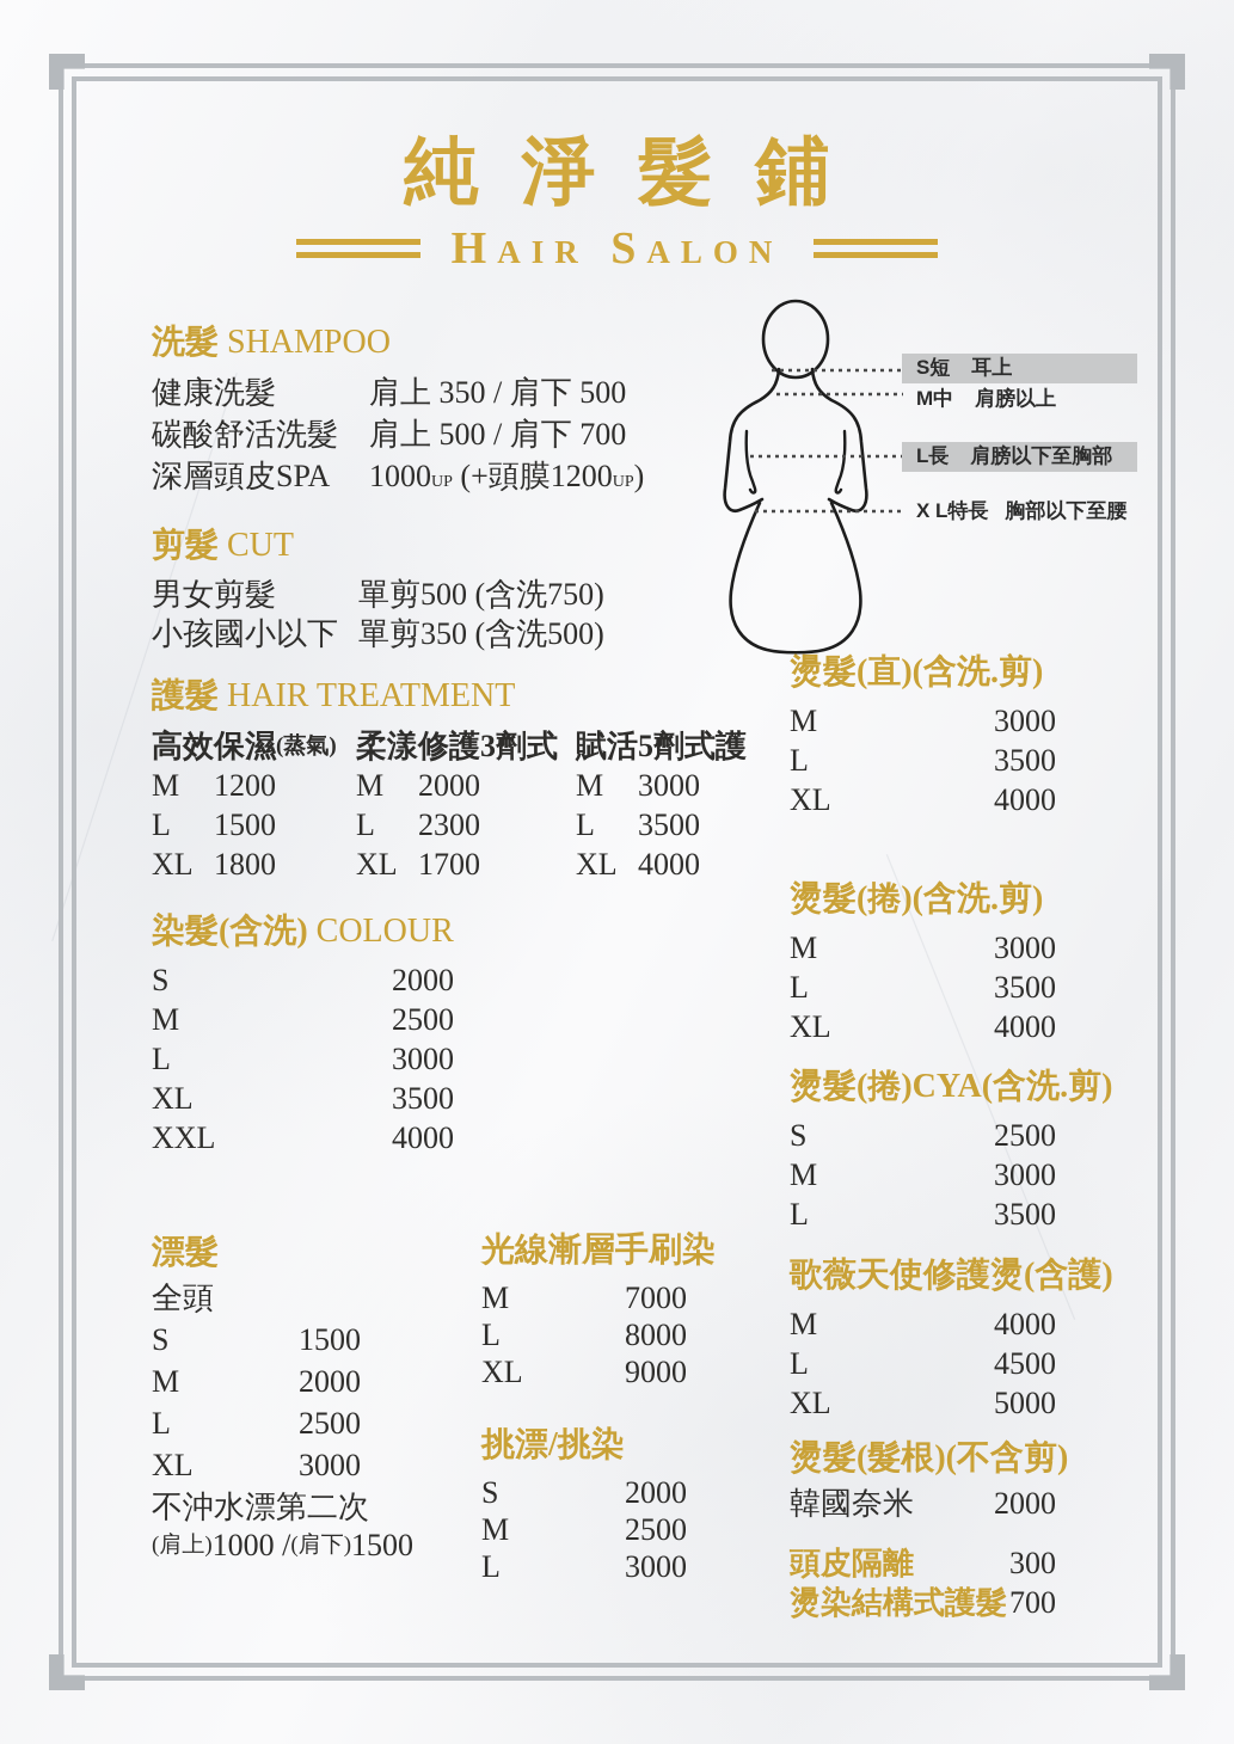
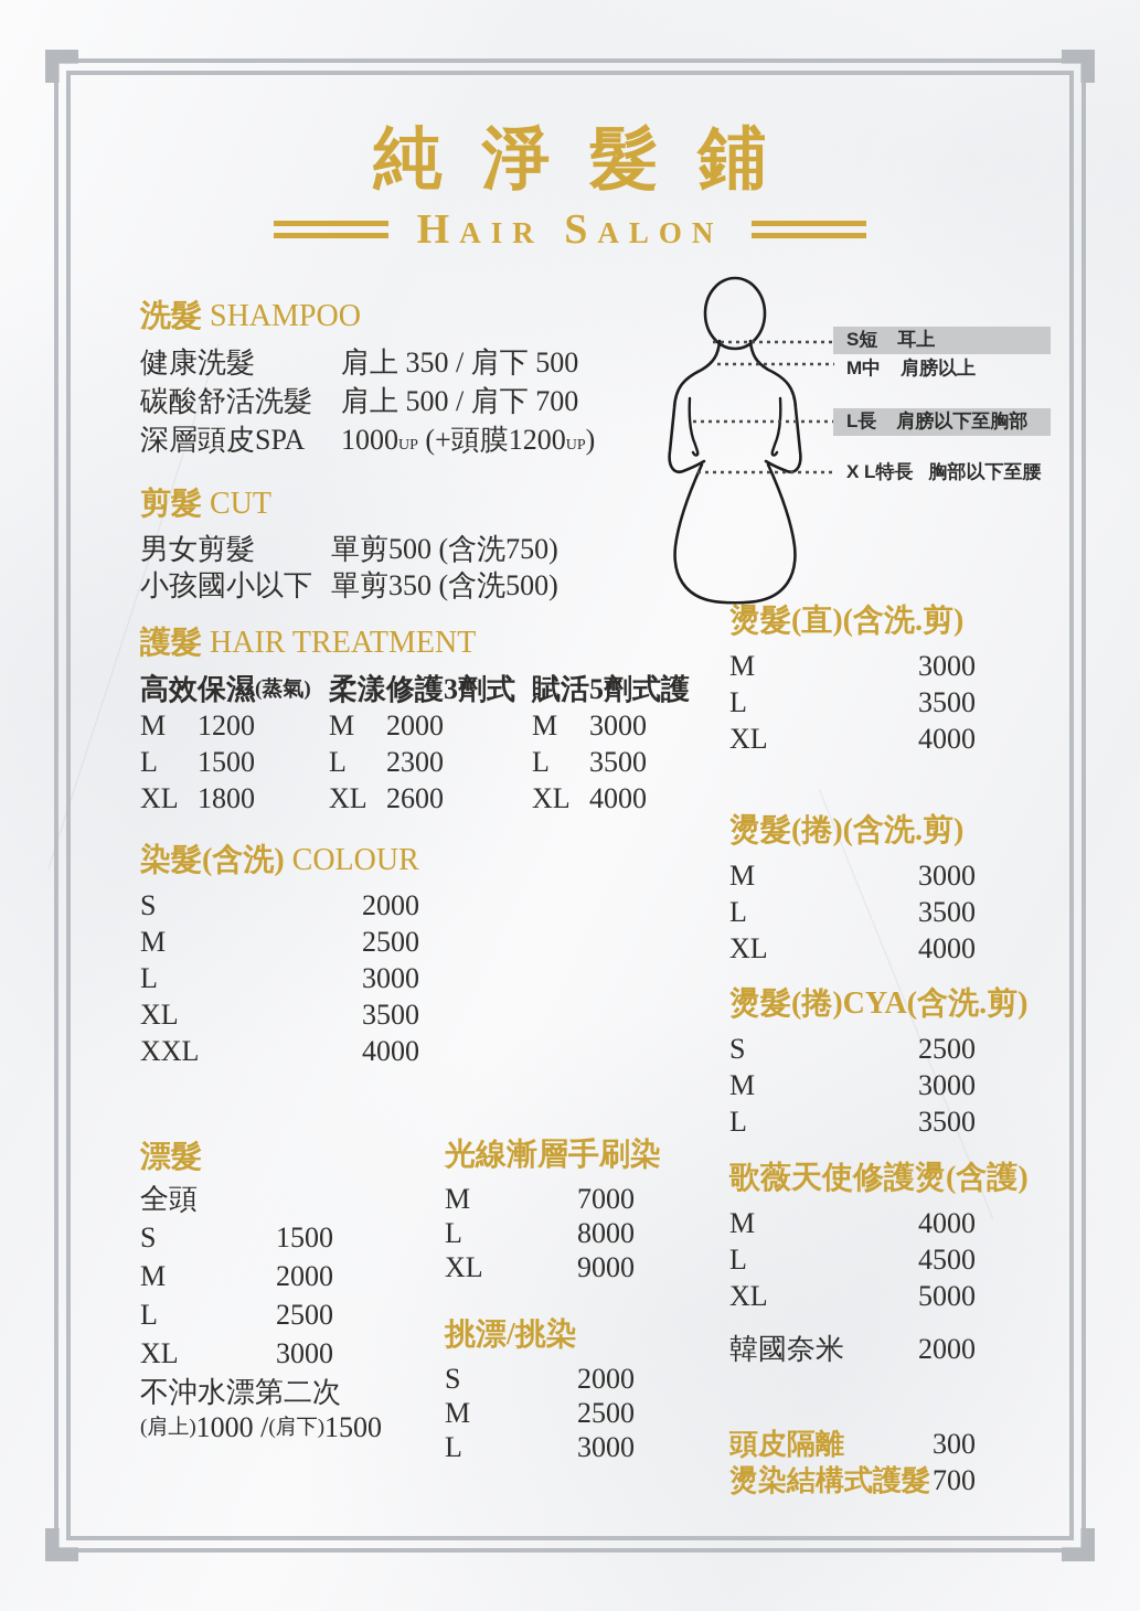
  純淨髮鋪
  Hair Salon
  洗髮 SHAMPOO
  健康洗髮
  肩上 350 / 肩下 500
  碳酸舒活洗髮
  肩上 500 / 肩下 700
  深層頭皮SPA
  1000UP (+頭膜1200UP)
  剪髮 CUT
  男女剪髮
  單剪500 (含洗750)
  小孩國小以下
  單剪350 (含洗500)
  護髮 HAIR TREATMENT
  高效保濕
  (蒸氣)
  M
  1200
  L
  1500
  XL
  1800
  柔漾修護3劑式
  M
  2000
  L
  2300
  XL
- 1700
+ 2600
  賦活5劑式護
  M
  3000
  L
  3500
  XL
  4000
  染髮(含洗) COLOUR
  S
  2000
  M
  2500
  L
  3000
  XL
  3500
  XXL
  4000
  漂髮
  全頭
  S
  1500
  M
  2000
  L
  2500
  XL
  3000
  不沖水漂第二次
  (肩上)
  1000 /
  (肩下)
  1500
  光線漸層手刷染
  M
  7000
  L
  8000
  XL
  9000
  挑漂/挑染
  S
  2000
  M
  2500
  L
  3000
  S短
  耳上
  M中
  肩膀以上
  L長
  肩膀以下至胸部
  X L特長
  胸部以下至腰
  燙髮(直)(含洗.剪)
  M
  3000
  L
  3500
  XL
  4000
  燙髮(捲)(含洗.剪)
  M
  3000
  L
  3500
  XL
  4000
  燙髮(捲)CYA(含洗.剪)
  S
  2500
  M
  3000
  L
  3500
  歌薇天使修護燙(含護)
  M
  4000
  L
  4500
  XL
  5000
- 燙髮(髮根)(不含剪)
  韓國奈米
  2000
  頭皮隔離
  300
  燙染結構式護髮
  700
